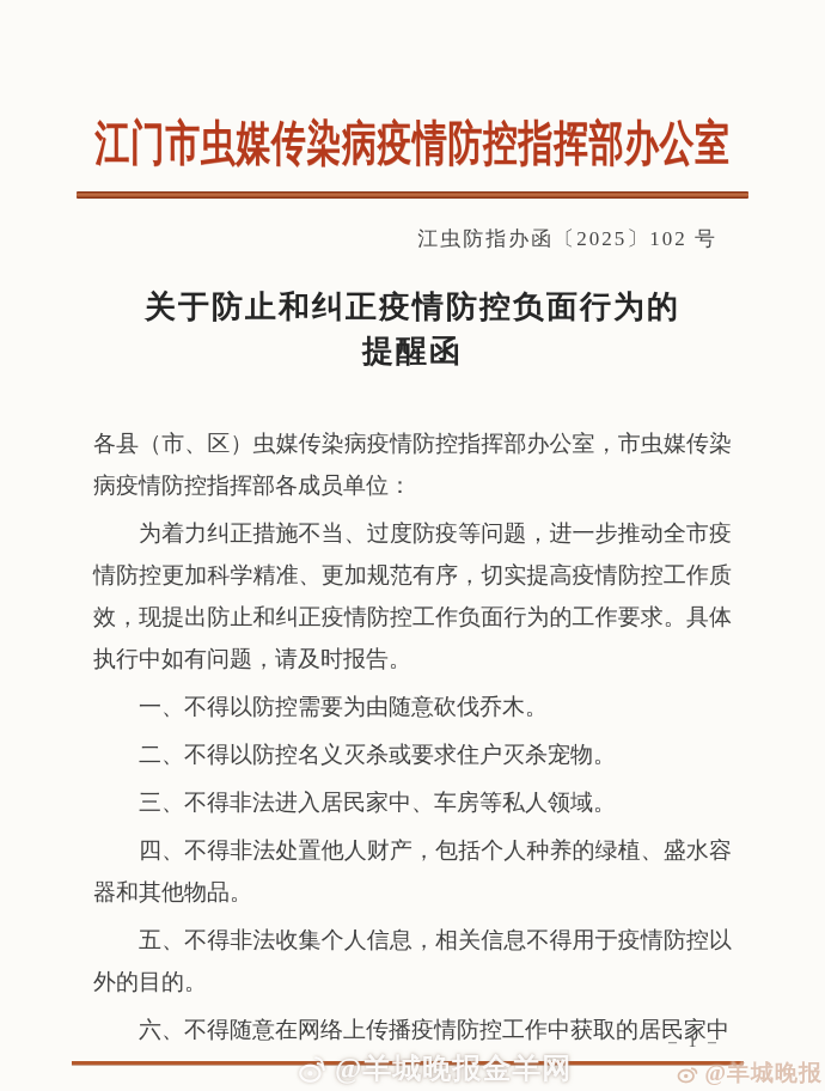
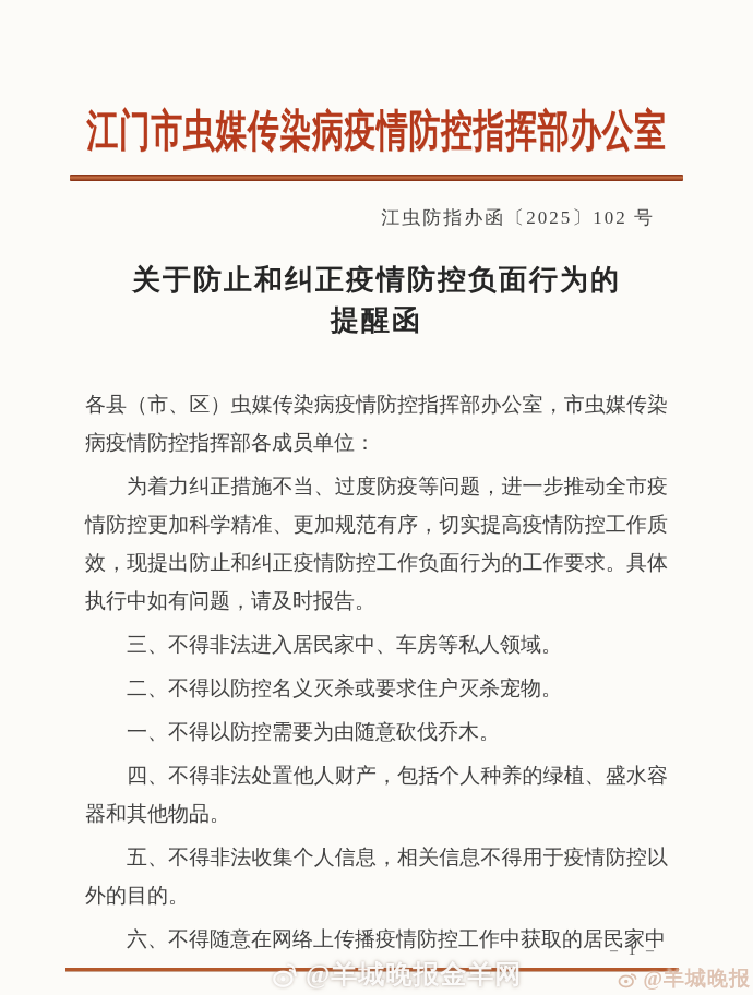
  江门市虫媒传染病疫情防控指挥部办公室
  江虫防指办函〔2025〕102 号
  关于防止和纠正疫情防控负面行为的
  提醒函
  各县（市、区）虫媒传染病疫情防控指挥部办公室，市虫媒传染病疫情防控指挥部各成员单位：
  为着力纠正措施不当、过度防疫等问题，进一步推动全市疫情防控更加科学精准、更加规范有序，切实提高疫情防控工作质效，现提出防止和纠正疫情防控工作负面行为的工作要求。具体执行中如有问题，请及时报告。
- 一、不得以防控需要为由随意砍伐乔木。
+ 三、不得非法进入居民家中、车房等私人领域。
  二、不得以防控名义灭杀或要求住户灭杀宠物。
- 三、不得非法进入居民家中、车房等私人领域。
+ 一、不得以防控需要为由随意砍伐乔木。
  四、不得非法处置他人财产，包括个人种养的绿植、盛水容器和其他物品。
  五、不得非法收集个人信息，相关信息不得用于疫情防控以外的目的。
  六、不得随意在网络上传播疫情防控工作中获取的居民家中
  – 1 –
  @羊城晚报金羊网
  @羊城晚报
